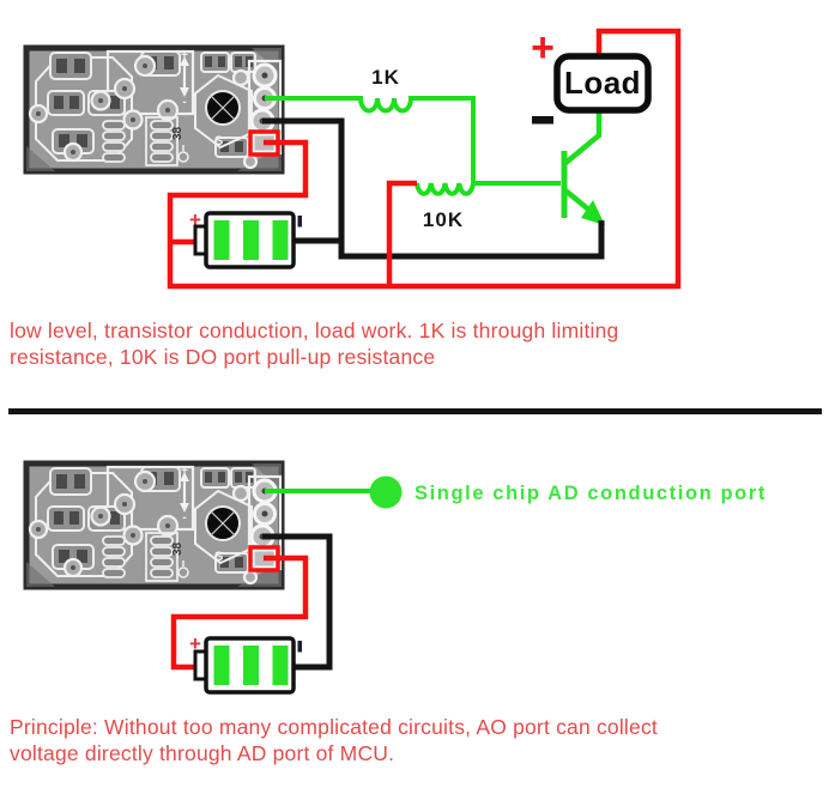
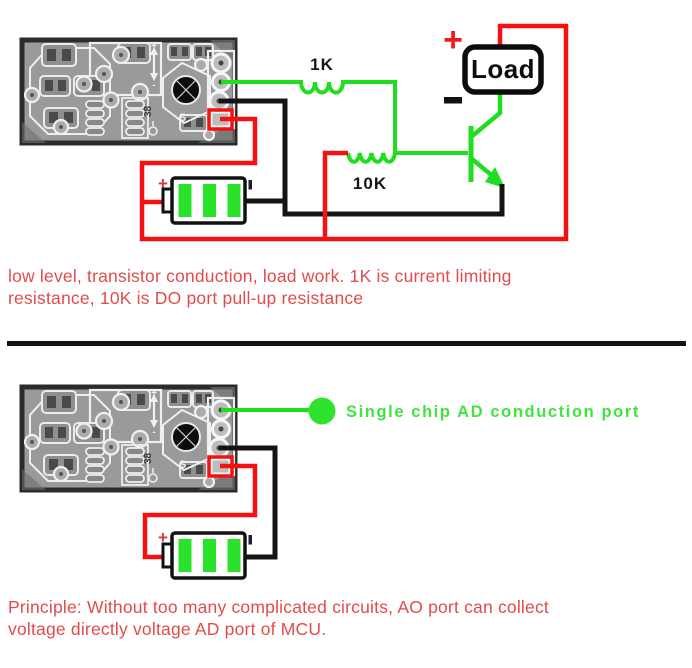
  1K
  10K
  +
  Load
  +
- low level, transistor conduction, load work. 1K is through limiting
+ low level, transistor conduction, load work. 1K is current limiting
  resistance, 10K is DO port pull-up resistance
  Single chip AD conduction port
  +
  Principle: Without too many complicated circuits, AO port can collect
- voltage directly through AD port of MCU.
+ voltage directly voltage AD port of MCU.
